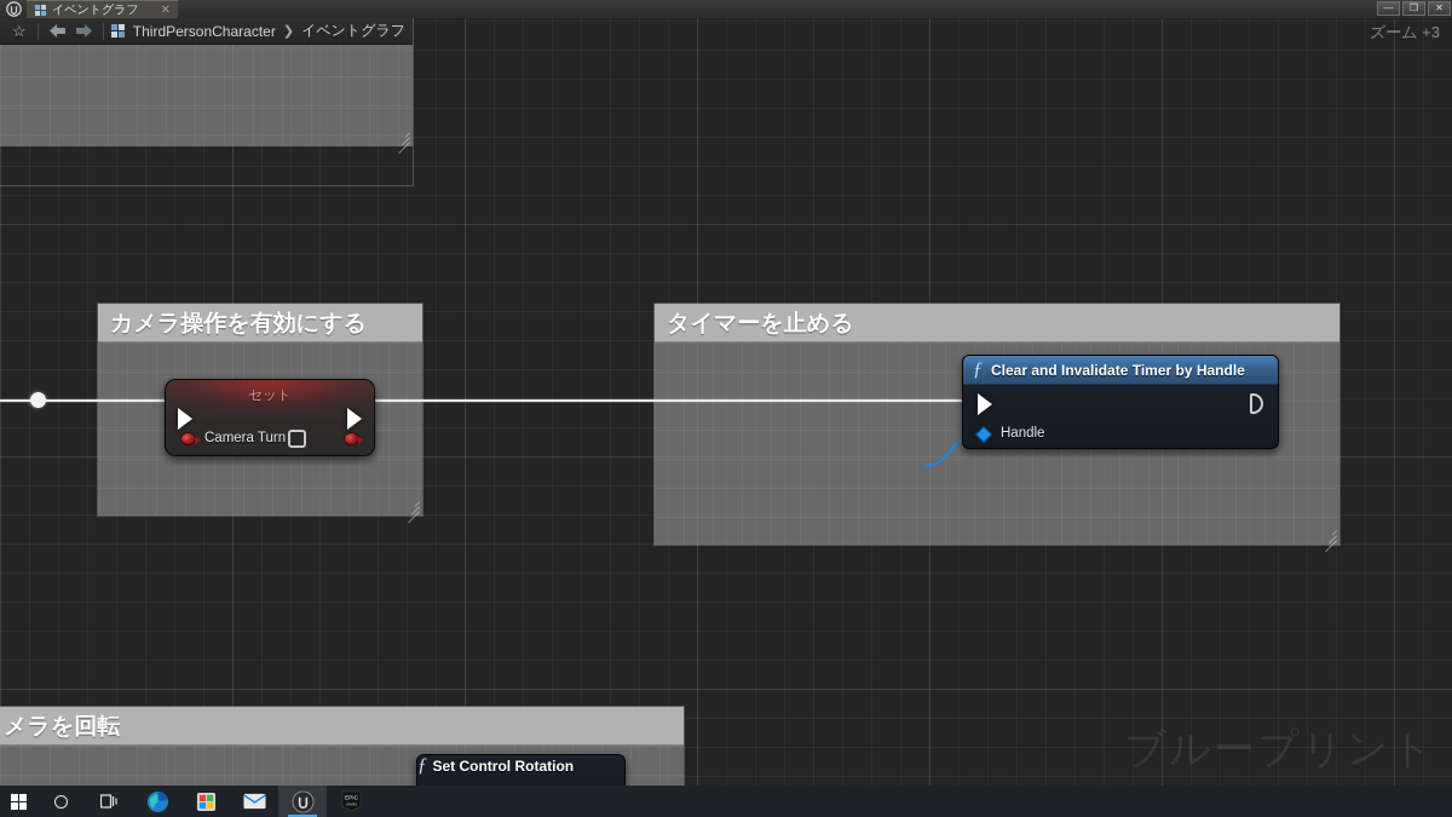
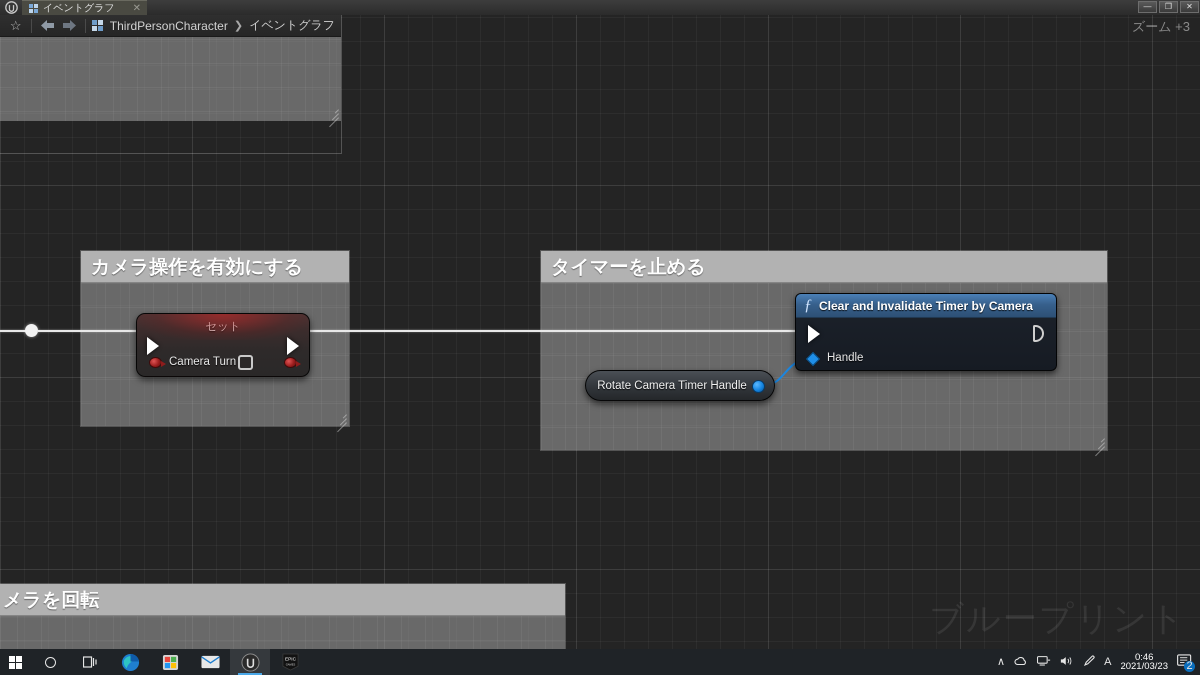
  カメラ操作を有効にする
  タイマーを止める
  メラを回転
  Camera Turn
+ Rotate Camera Timer Handle
  ƒ
- Clear and Invalidate Timer by Handle
+ Clear and Invalidate Timer by Camera
  Handle
- ƒ Set Control Rotation
  ブループリント
  イベントグラフ
  ✕
  —
  ❐
  ✕
  ☆
  ThirdPersonCharacter
  ❯
  イベントグラフ
  ズーム +3
+ ∧
+ A
+ 0:46
+ 2021/03/23
+ 2
